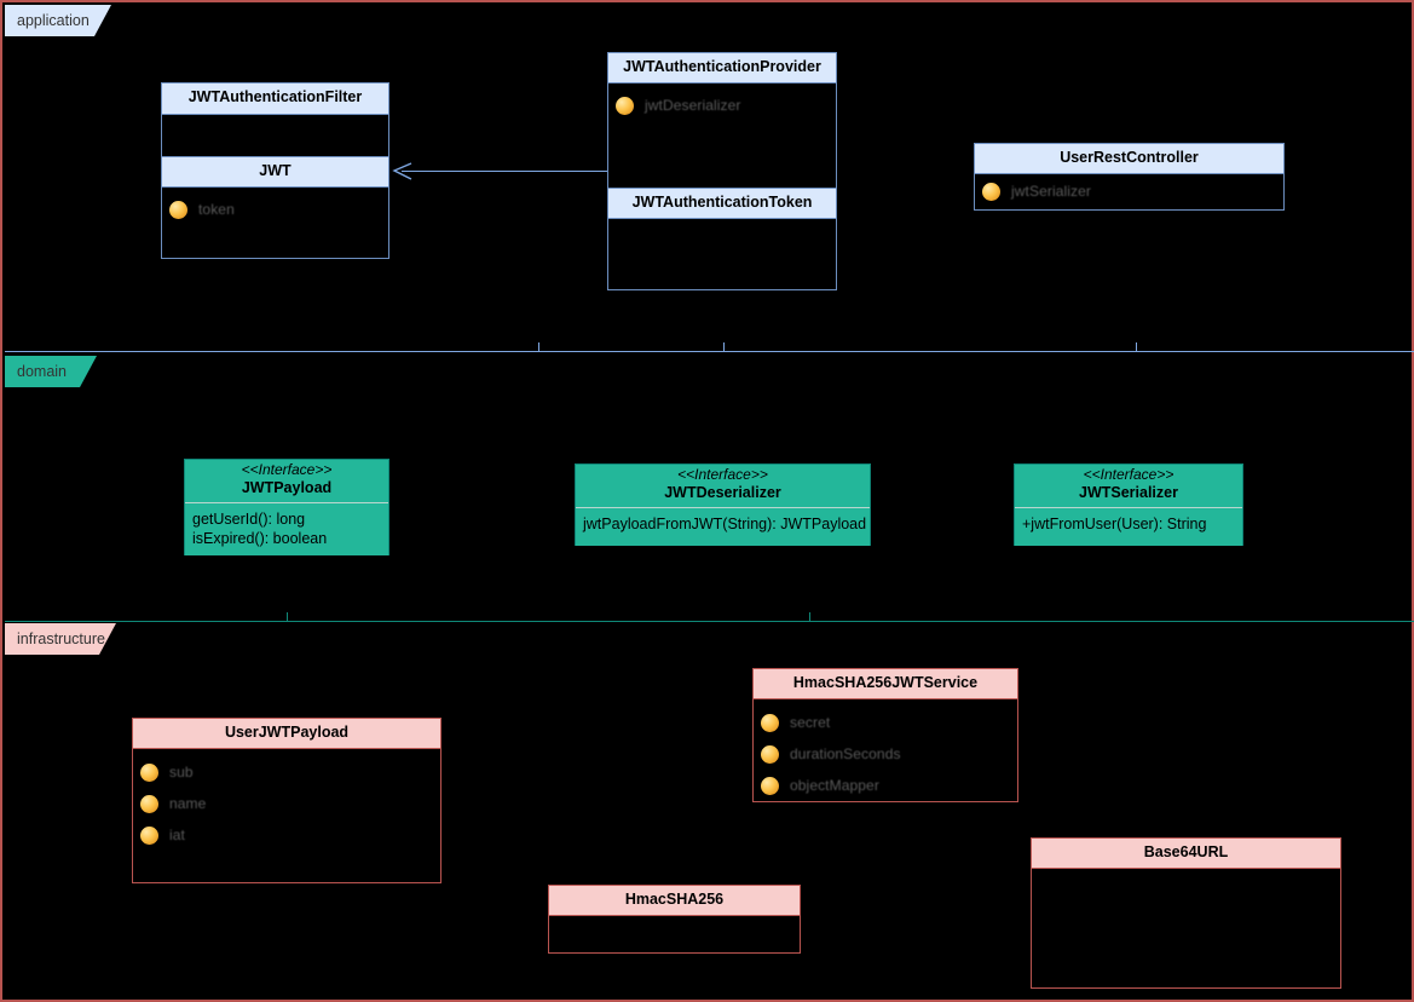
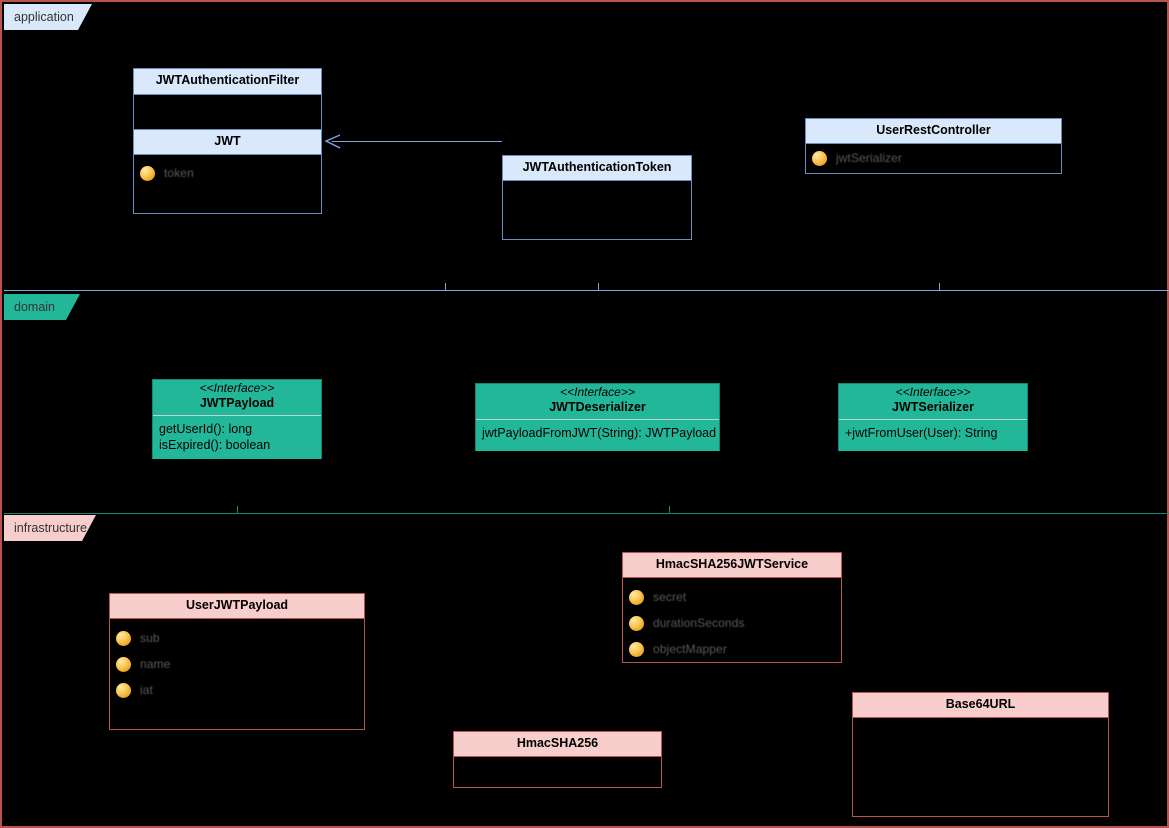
  application
  domain
  infrastructure
  JWTAuthenticationFilter
  JWT
  token
- JWTAuthenticationProvider
- jwtDeserializer
  JWTAuthenticationToken
  UserRestController
  jwtSerializer
  <<Interface>>
  JWTPayload
  getUserId(): long
  isExpired(): boolean
  <<Interface>>
  JWTDeserializer
  jwtPayloadFromJWT(String): JWTPayload
  <<Interface>>
  JWTSerializer
  +jwtFromUser(User): String
  UserJWTPayload
  sub
  name
  iat
  HmacSHA256JWTService
  secret
  durationSeconds
  objectMapper
  HmacSHA256
  Base64URL
